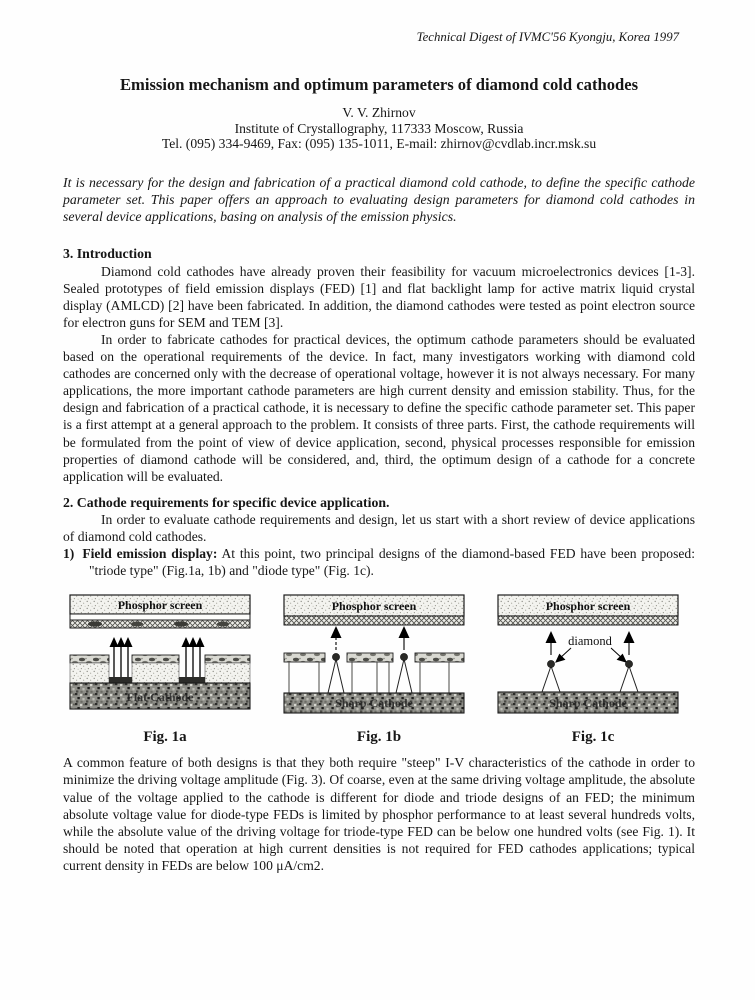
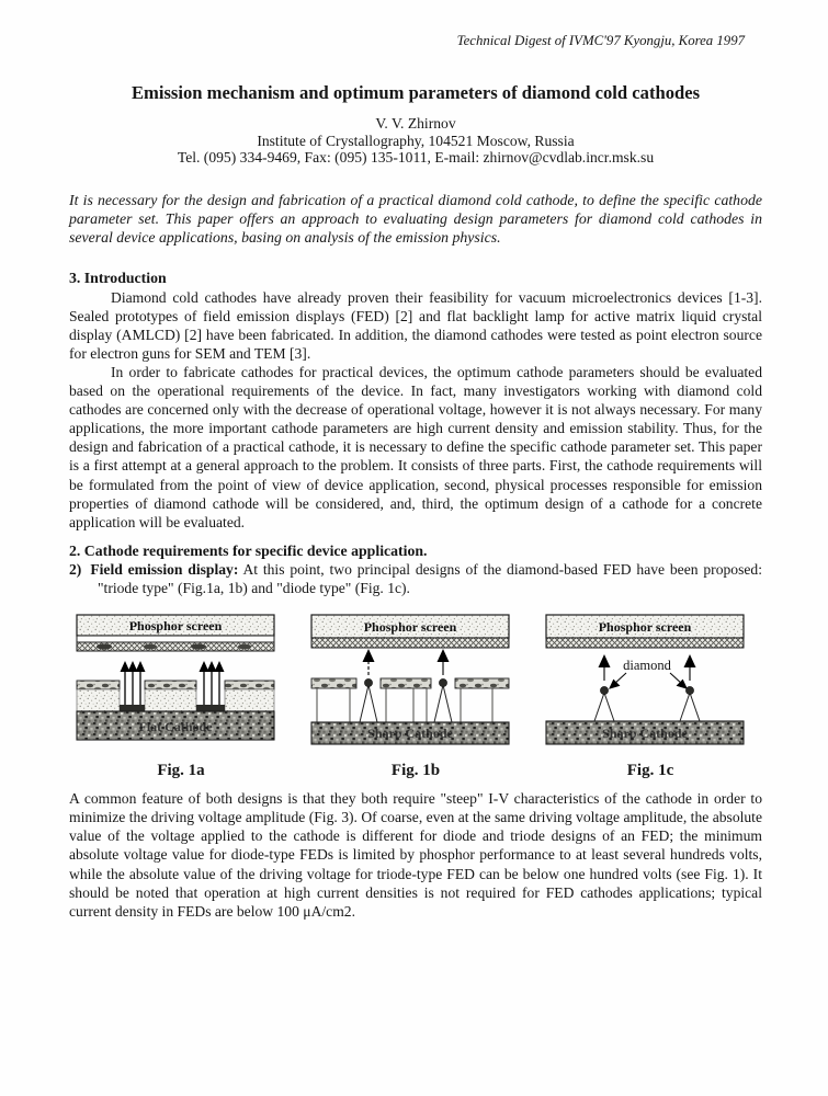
- Technical Digest of IVMC'56 Kyongju, Korea 1997
+ Technical Digest of IVMC'97 Kyongju, Korea 1997
  Emission mechanism and optimum parameters of diamond cold cathodes
  V. V. Zhirnov
- Institute of Crystallography, 117333 Moscow, Russia
+ Institute of Crystallography, 104521 Moscow, Russia
  Tel. (095) 334-9469, Fax: (095) 135-1011, E-mail: zhirnov@cvdlab.incr.msk.su
  It is necessary for the design and fabrication of a practical diamond cold cathode, to define the specific cathode parameter set. This paper offers an approach to evaluating design parameters for diamond cold cathodes in several device applications, basing on analysis of the emission physics.
  3. Introduction
- Diamond cold cathodes have already proven their feasibility for vacuum microelectronics devices [1-3]. Sealed prototypes of field emission displays (FED) [1] and flat backlight lamp for active matrix liquid crystal display (AMLCD) [2] have been fabricated. In addition, the diamond cathodes were tested as point electron source for electron guns for SEM and TEM [3].
+ Diamond cold cathodes have already proven their feasibility for vacuum microelectronics devices [1-3]. Sealed prototypes of field emission displays (FED) [2] and flat backlight lamp for active matrix liquid crystal display (AMLCD) [2] have been fabricated. In addition, the diamond cathodes were tested as point electron source for electron guns for SEM and TEM [3].
  In order to fabricate cathodes for practical devices, the optimum cathode parameters should be evaluated based on the operational requirements of the device. In fact, many investigators working with diamond cold cathodes are concerned only with the decrease of operational voltage, however it is not always necessary. For many applications, the more important cathode parameters are high current density and emission stability. Thus, for the design and fabrication of a practical cathode, it is necessary to define the specific cathode parameter set. This paper is a first attempt at a general approach to the problem. It consists of three parts. First, the cathode requirements will be formulated from the point of view of device application, second, physical processes responsible for emission properties of diamond cathode will be considered, and, third, the optimum design of a cathode for a concrete application will be evaluated.
  2. Cathode requirements for specific device application.
- In order to evaluate cathode requirements and design, let us start with a short review of device applications of diamond cold cathodes.
- 1) Field emission display: At this point, two principal designs of the diamond-based FED have been proposed: "triode type" (Fig.1a, 1b) and "diode type" (Fig. 1c).
+ 2) Field emission display: At this point, two principal designs of the diamond-based FED have been proposed: "triode type" (Fig.1a, 1b) and "diode type" (Fig. 1c).
  Phosphor screen
  Flat Cathode
  Fig. 1a
  Phosphor screen
  Sharp Cathode
  Fig. 1b
  Phosphor screen
  diamond
  Sharp Cathode
  Fig. 1c
  A common feature of both designs is that they both require "steep" I-V characteristics of the cathode in order to minimize the driving voltage amplitude (Fig. 3). Of coarse, even at the same driving voltage amplitude, the absolute value of the voltage applied to the cathode is different for diode and triode designs of an FED; the minimum absolute voltage value for diode-type FEDs is limited by phosphor performance to at least several hundreds volts, while the absolute value of the driving voltage for triode-type FED can be below one hundred volts (see Fig. 1). It should be noted that operation at high current densities is not required for FED cathodes applications; typical current density in FEDs are below 100 μA/cm2.
